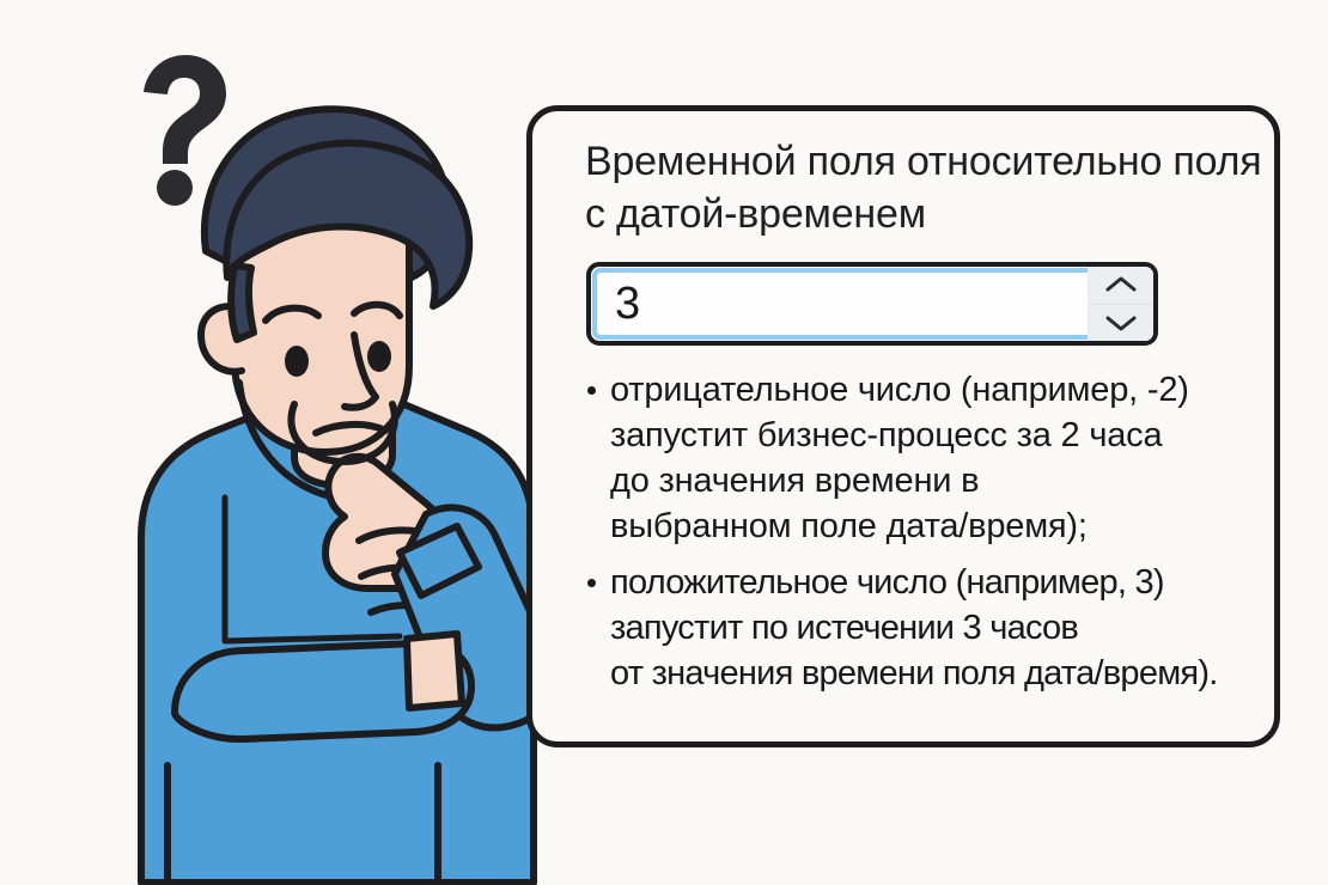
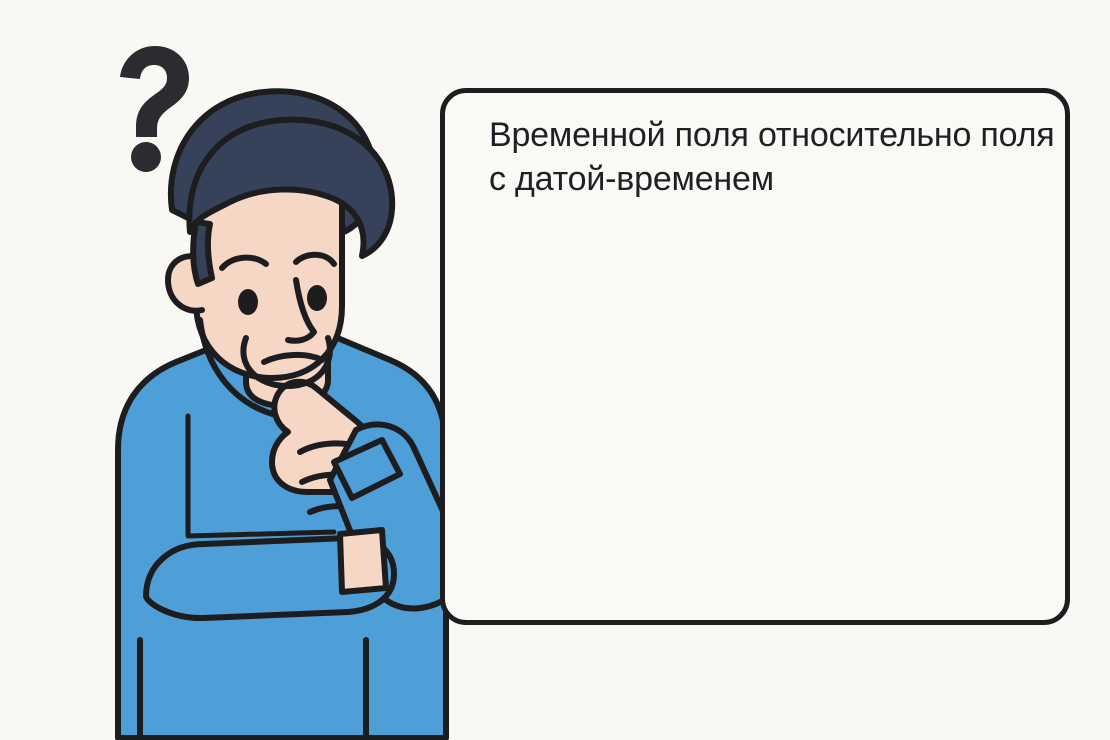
  Временной поля относительно поля с датой-временем
- 3
- отрицательное число (например, -2)
- запустит бизнес-процесс за 2 часа
- до значения времени в
- выбранном поле дата/время);
- положительное число (например, 3)
- запустит по истечении 3 часов
- от значения времени поля дата/время).
